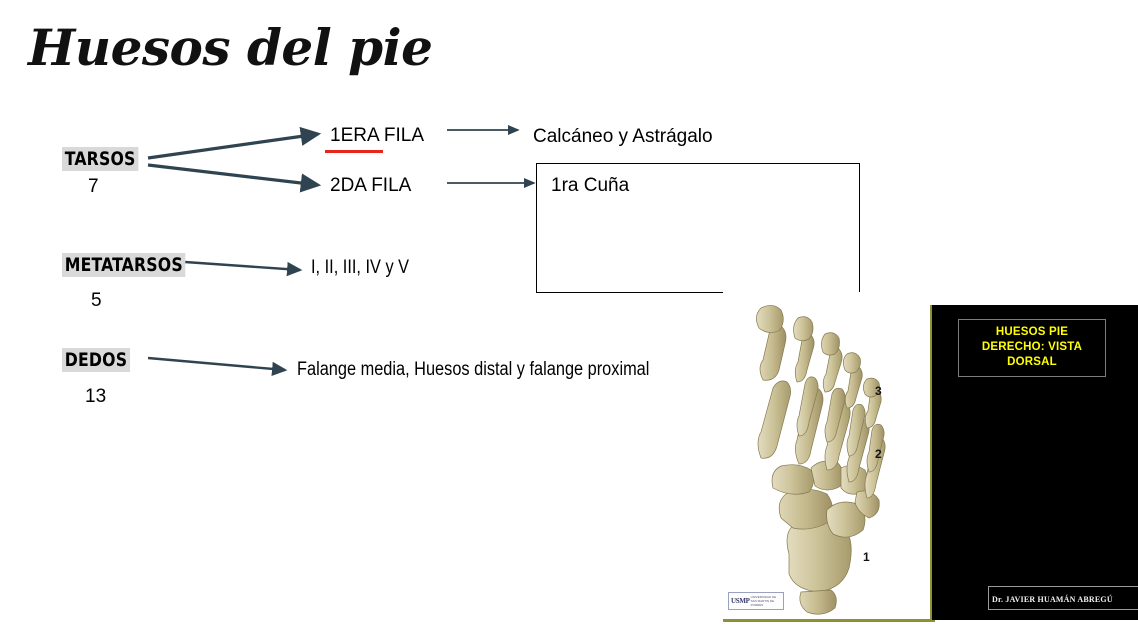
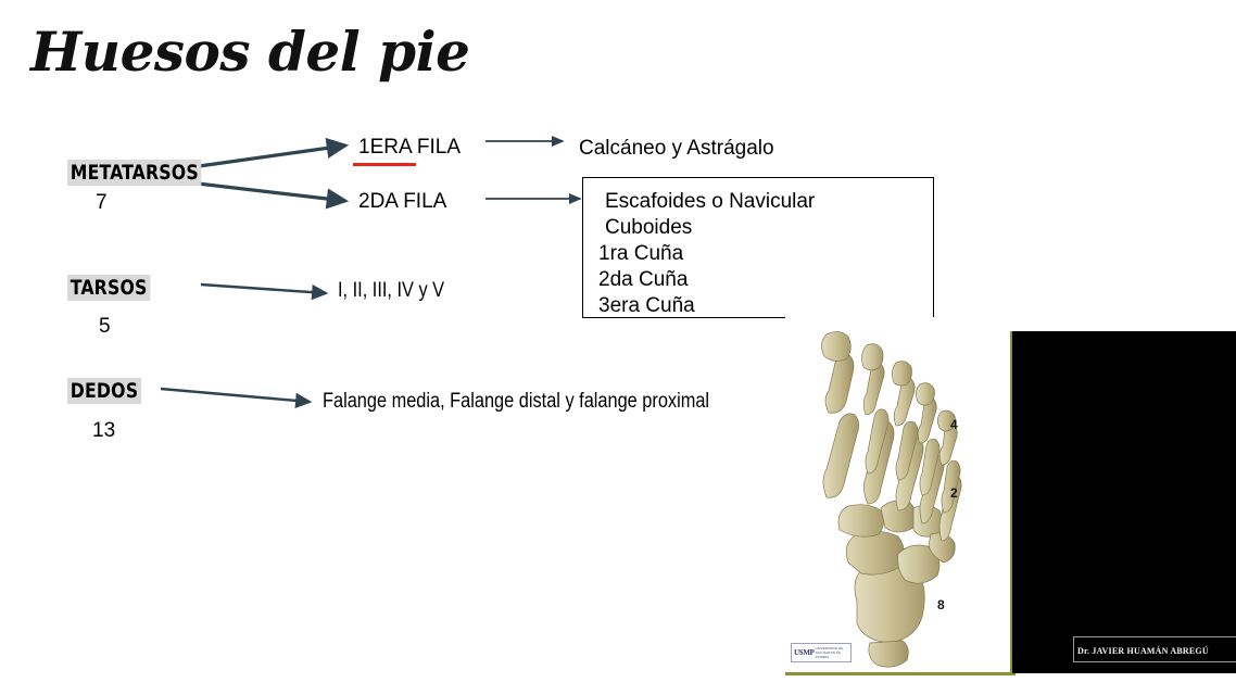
  Huesos del pie
- TARSOS
+ METATARSOS
  7
- METATARSOS
+ TARSOS
  5
  DEDOS
  13
  1ERA FILA
  2DA FILA
  Calcáneo y Astrágalo
+ Escafoides o Navicular
+ Cuboides
  1ra Cuña
+ 2da Cuña
+ 3era Cuña
  I, II, III, IV y V
- Falange media, Huesos distal y falange proximal
+ Falange media, Falange distal y falange proximal
- 1
+ 8
  2
- 3
+ 4
  USMP
- HUESOS PIE
- DERECHO: VISTA
- DORSAL
  Dr. JAVIER HUAMÁN ABREGÚ
